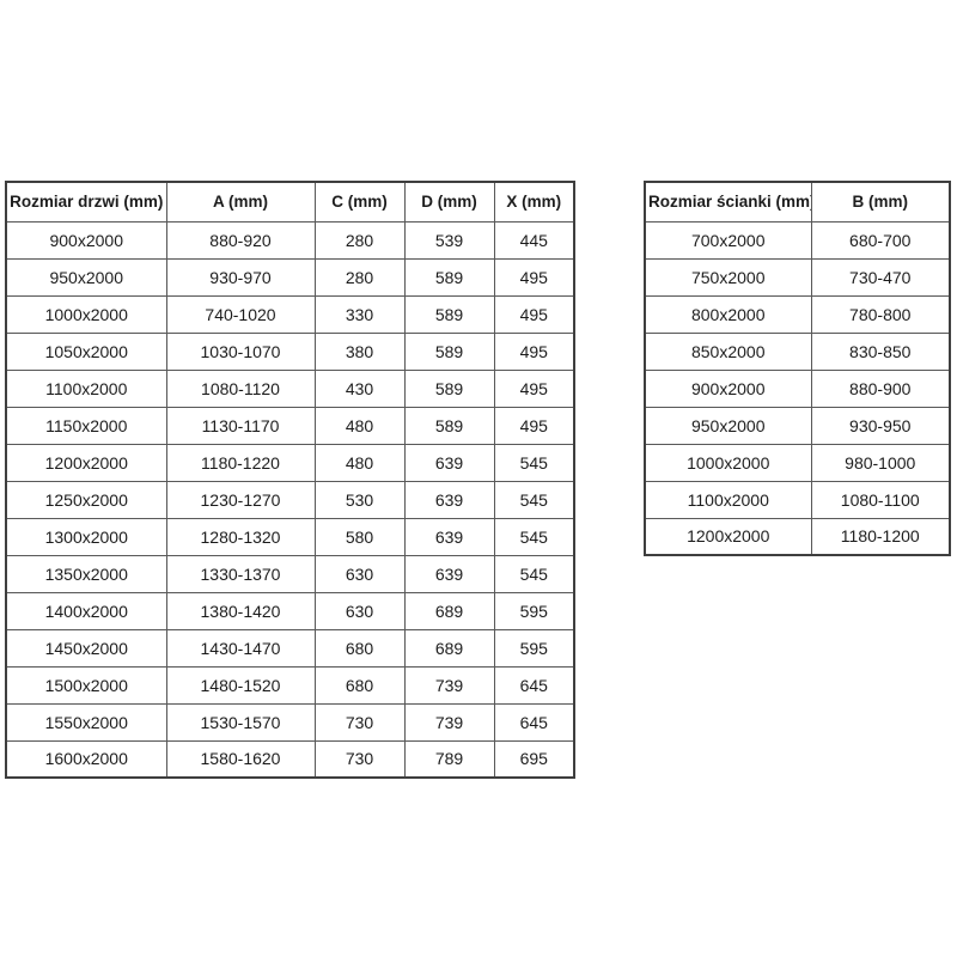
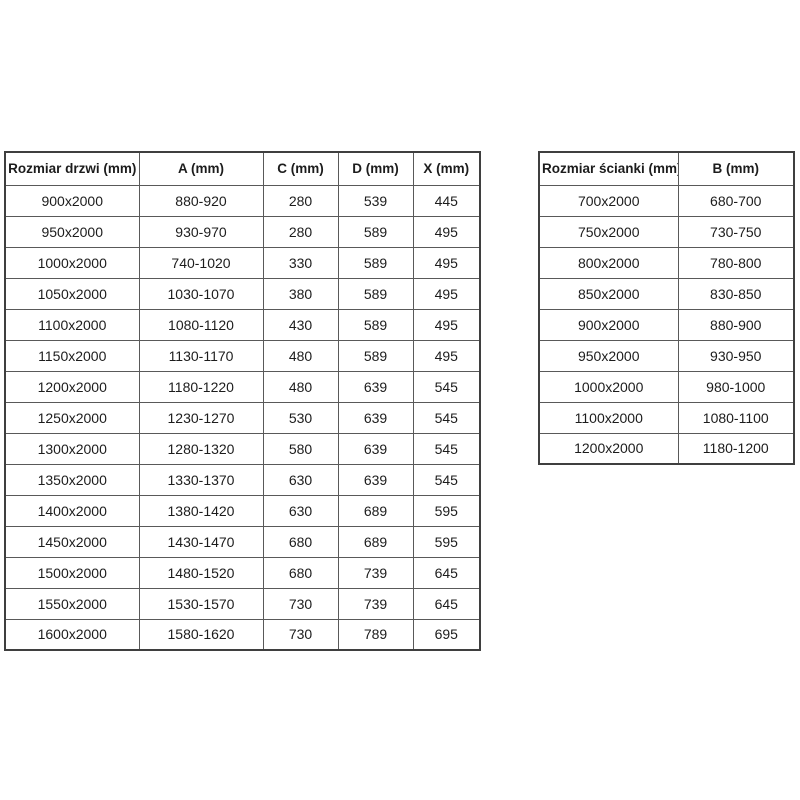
  Rozmiar drzwi (mm)	A (mm)	C (mm)	D (mm)	X (mm)
  900x2000	880-920	280	539	445
  950x2000	930-970	280	589	495
  1000x2000	740-1020	330	589	495
  1050x2000	1030-1070	380	589	495
  1100x2000	1080-1120	430	589	495
  1150x2000	1130-1170	480	589	495
  1200x2000	1180-1220	480	639	545
  1250x2000	1230-1270	530	639	545
  1300x2000	1280-1320	580	639	545
  1350x2000	1330-1370	630	639	545
  1400x2000	1380-1420	630	689	595
  1450x2000	1430-1470	680	689	595
  1500x2000	1480-1520	680	739	645
  1550x2000	1530-1570	730	739	645
  1600x2000	1580-1620	730	789	695
  Rozmiar ścianki (mm	B (mm)
  700x2000	680-700
- 750x2000	730-470
+ 750x2000	730-750
  800x2000	780-800
  850x2000	830-850
  900x2000	880-900
  950x2000	930-950
  1000x2000	980-1000
  1100x2000	1080-1100
  1200x2000	1180-1200
